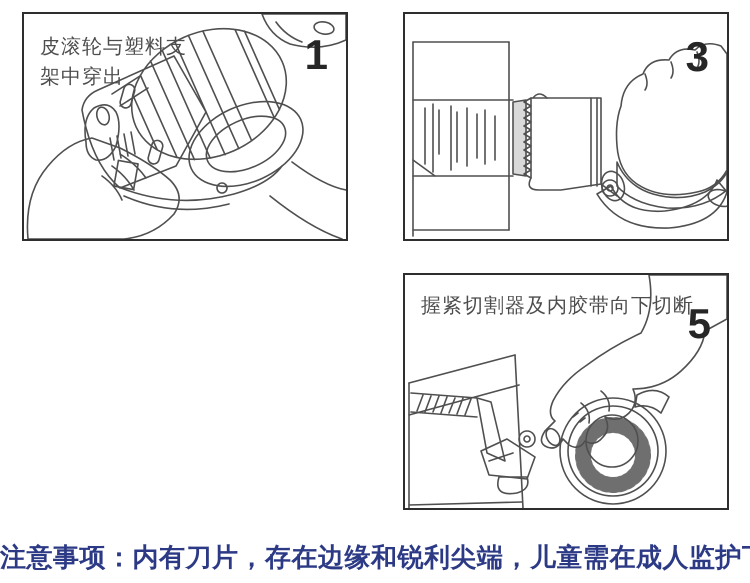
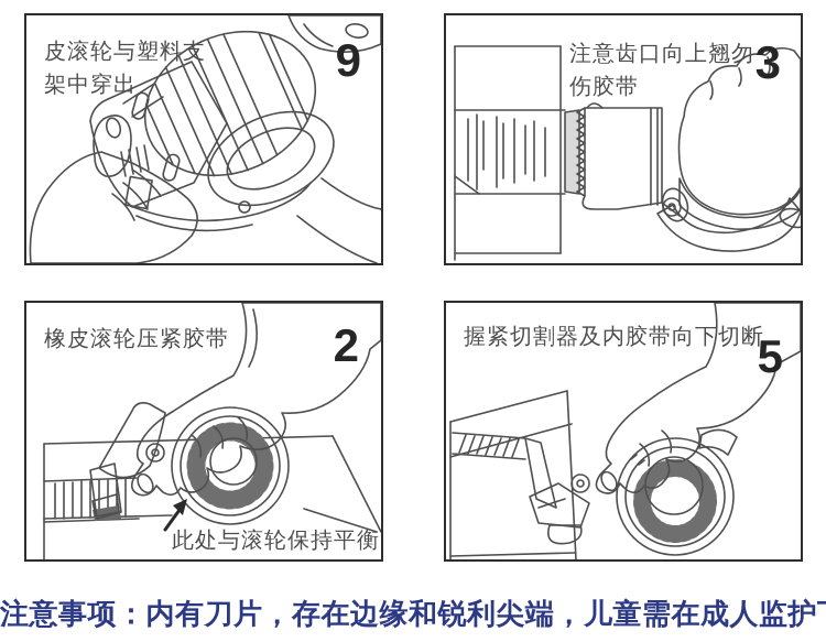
  皮滚轮与塑料支
  架中穿出
- 1
+ 9
+ 注意齿口向上翘勿
+ 伤胶带
  3
+ 橡皮滚轮压紧胶带
+ 此处与滚轮保持平衡
+ 2
  握紧切割器及内胶带向下切断
  5
  注意事项：内有刀片，存在边缘和锐利尖端，儿童需在成人监护
